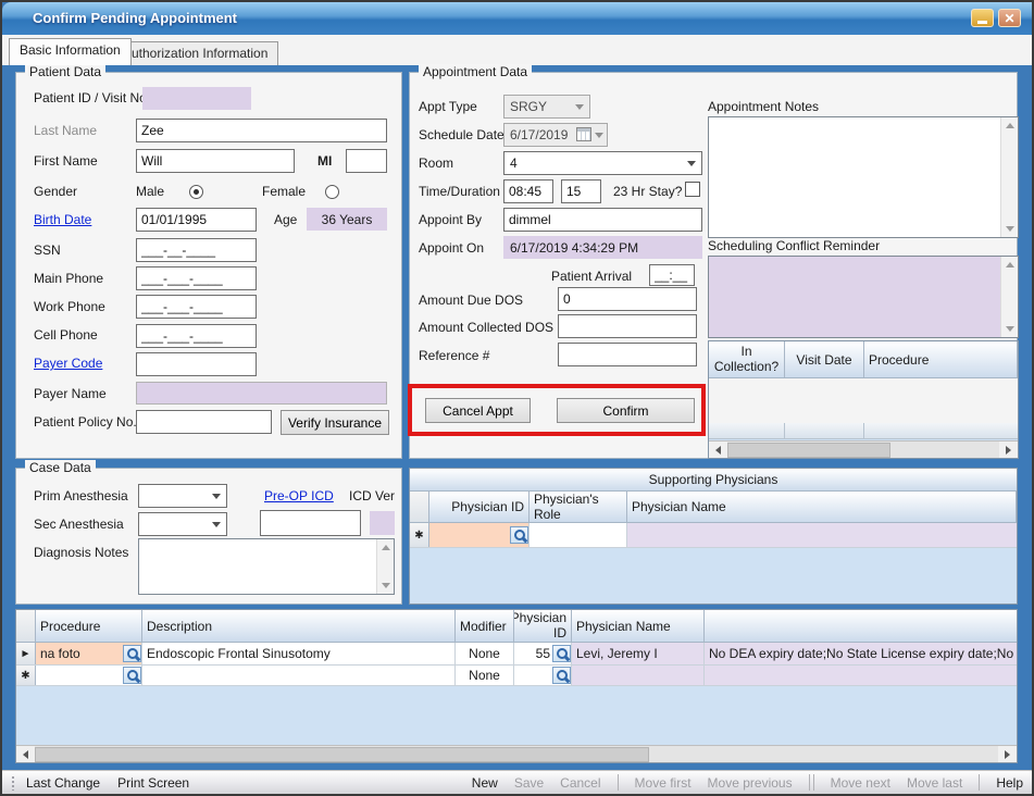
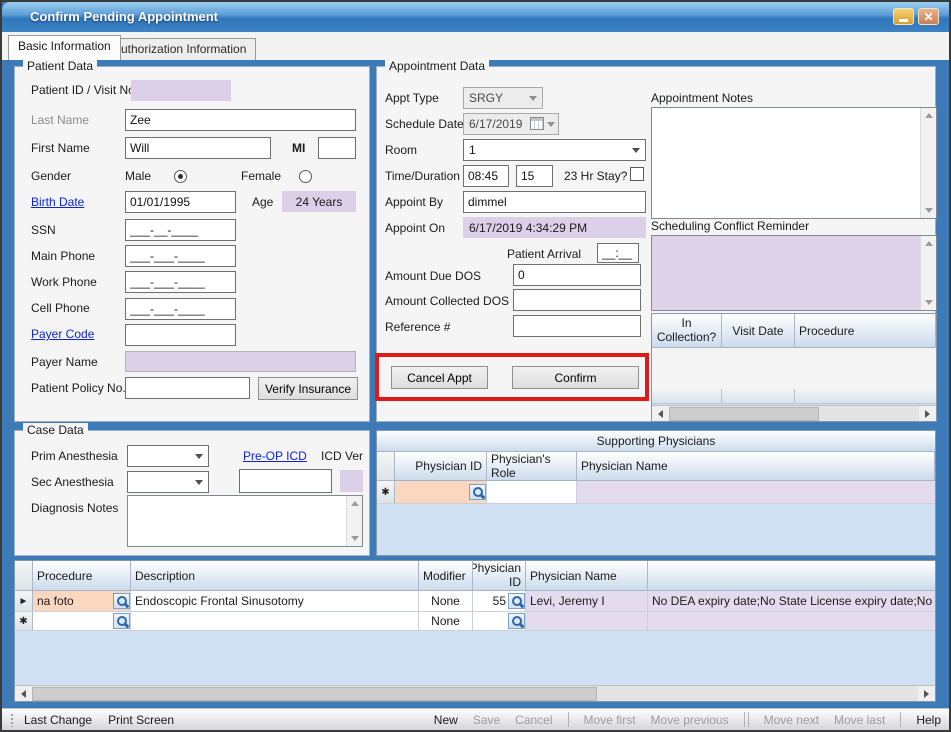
  Confirm Pending Appointment
  ✕
  Basic Information
  uthorization Information
  Patient Data
  Patient ID / Visit N
  Last Name
  Zee
  First Name
  Will
  MI
  Gender
  Male
  Female
  Birth Date
  01/01/1995
  Age
- 36 Years
+ 24 Years
  SSN
  ___-__-____
  Main Phone
  ___-___-____
  Work Phone
  ___-___-____
  Cell Phone
  ___-___-____
  Payer Code
  Payer Name
  Patient Policy No
  Verify Insurance
  Appointment Data
  Appt Type
  SRGY
  Schedule Date
  6/17/2019
  Room
- 4
+ 1
  Time/Duration
  08:45
  15
  23 Hr Stay?
  Appoint By
  dimmel
  Appoint On
  6/17/2019 4:34:29 PM
  Patient Arrival
  __:__
  Amount Due DOS
  0
  Amount Collected DOS
  Reference #
  Cancel Appt
  Confirm
  Appointment Notes
  Scheduling Conflict Reminder
  In Collection?
  Visit Date
  Procedure
  Case Data
  Prim Anesthesia
  Pre-OP ICD
  ICD Ver
  Sec Anesthesia
  Diagnosis Notes
  Supporting Physicians
  Physician ID
  Physician's Role
  Physician Name
  ✱
  Procedure
  Description
  Modifier
  Physician ID
  Physician Name
  ►
  na foto
  Endoscopic Frontal Sinusotomy
  None
  55
  Levi, Jeremy I
  No DEA expiry date;No State License expiry date;No
  ✱
  None
  Last Change
  Print Screen
  New
  Save
  Cancel
  Move first
  Move previous
  Move next
  Move last
  Help
